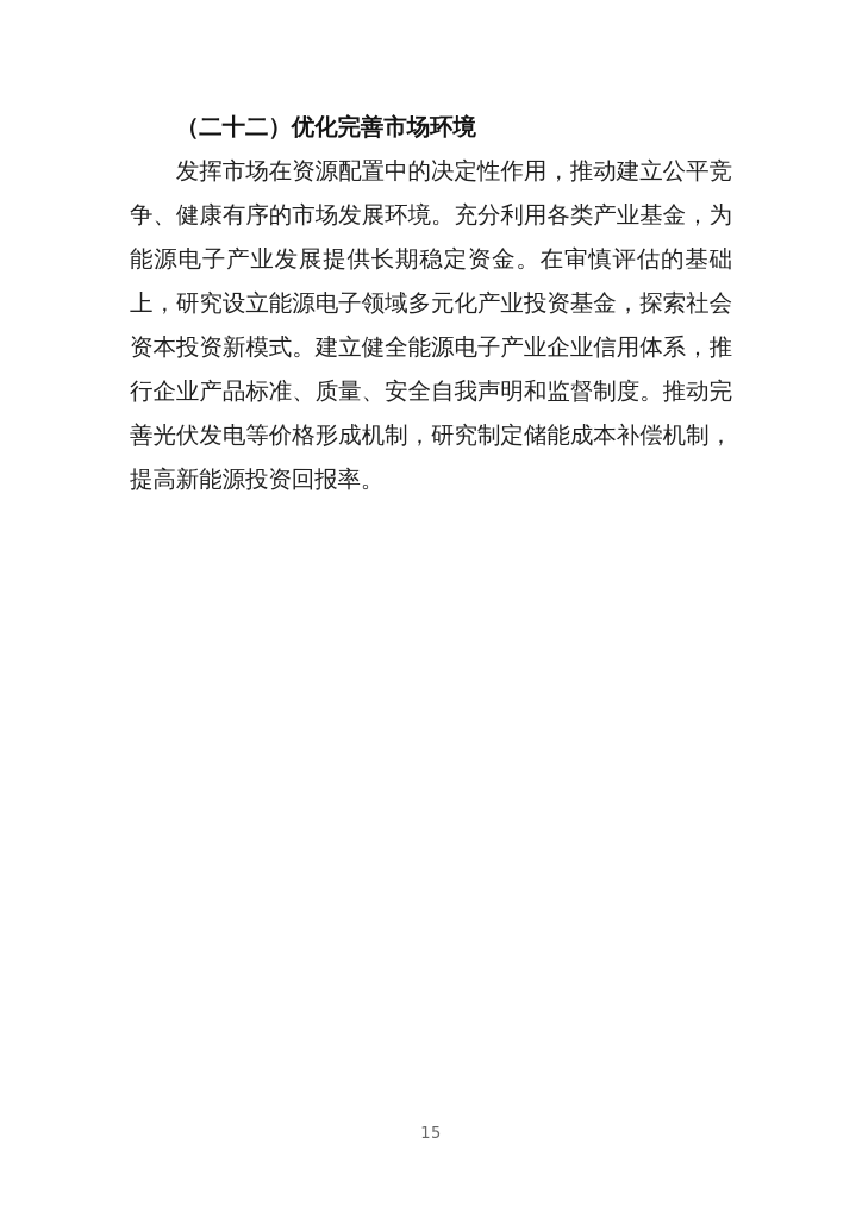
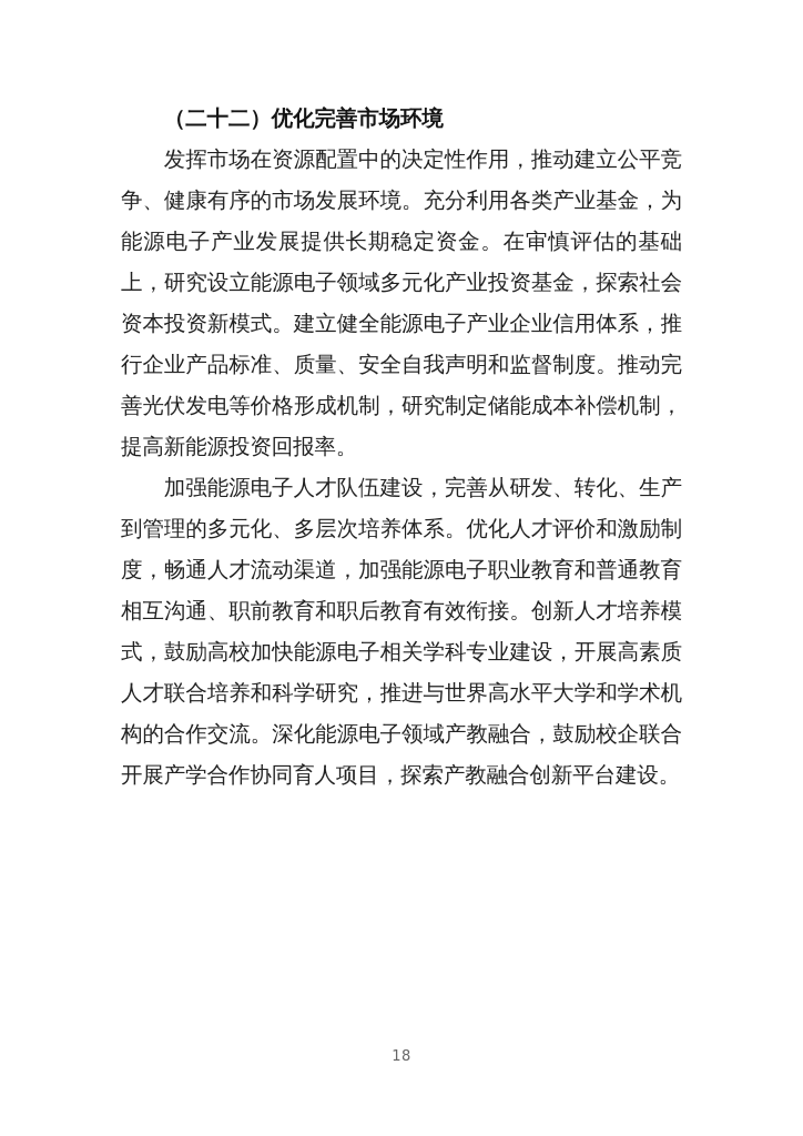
  （二十二）优化完善市场环境
  发挥市场在资源配置中的决定性作用，推动建立公平竞争、健康有序的市场发展环境。充分利用各类产业基金，为能源电子产业发展提供长期稳定资金。在审慎评估的基础上，研究设立能源电子领域多元化产业投资基金，探索社会资本投资新模式。建立健全能源电子产业企业信用体系，推行企业产品标准、质量、安全自我声明和监督制度。推动完善光伏发电等价格形成机制，研究制定储能成本补偿机制，提高新能源投资回报率。
+ 加强能源电子人才队伍建设，完善从研发、转化、生产到管理的多元化、多层次培养体系。优化人才评价和激励制度，畅通人才流动渠道，加强能源电子职业教育和普通教育相互沟通、职前教育和职后教育有效衔接。创新人才培养模式，鼓励高校加快能源电子相关学科专业建设，开展高素质人才联合培养和科学研究，推进与世界高水平大学和学术机构的合作交流。深化能源电子领域产教融合，鼓励校企联合开展产学合作协同育人项目，探索产教融合创新平台建设。
- 15
+ 18
